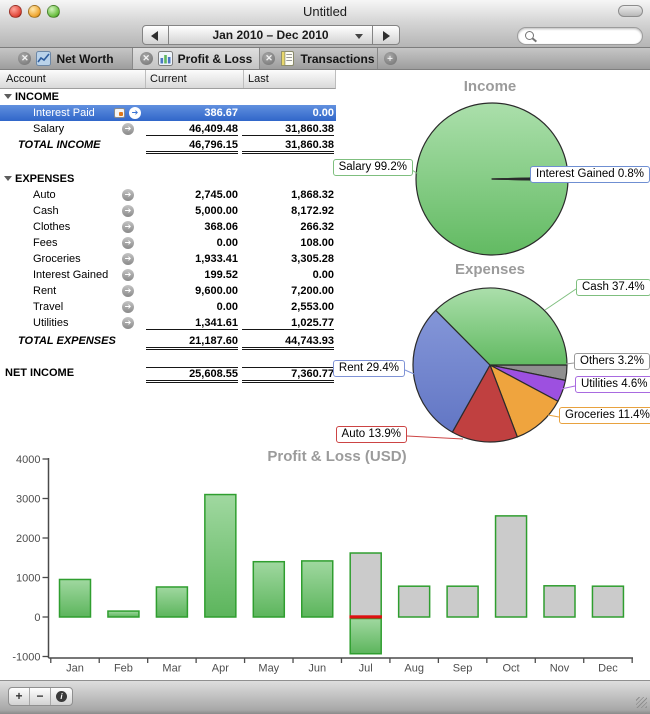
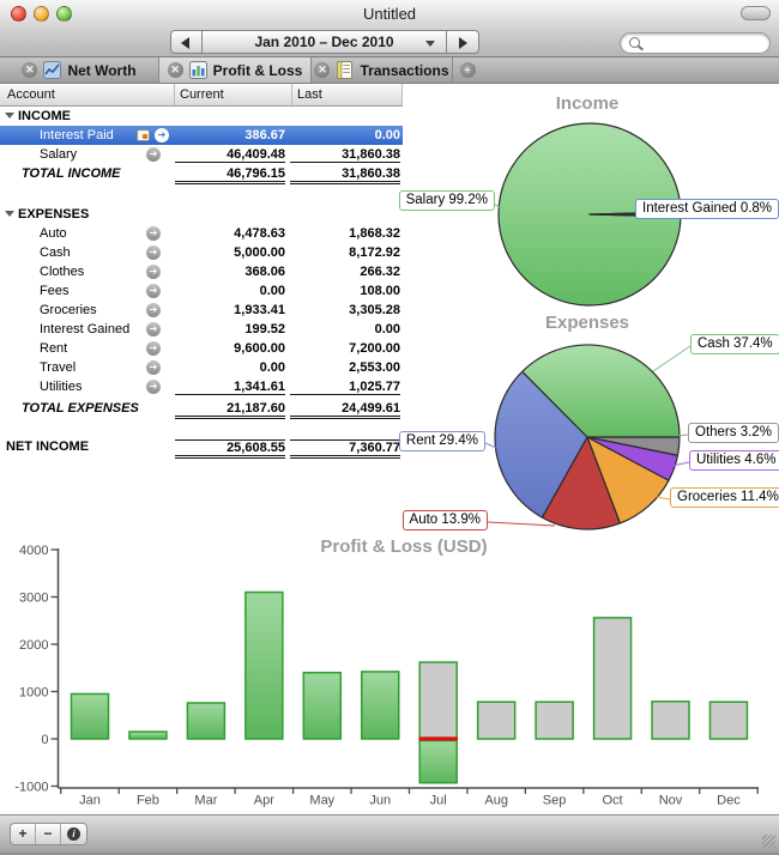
  Untitled
  Jan 2010 – Dec 2010
  ✕
  Net Worth
  ✕
  Profit & Loss
  ✕
  Transactions
  ＋
  Account
  Current
  Last
  INCOME
  Interest Paid
  ➔
  386.67
  0.00
  Salary
  ➔
  46,409.48
  31,860.38
  TOTAL INCOME
  46,796.15
  31,860.38
  EXPENSES
  Auto
  ➔
- 2,745.00
+ 4,478.63
  1,868.32
  Cash
  ➔
  5,000.00
  8,172.92
  Clothes
  ➔
  368.06
  266.32
  Fees
  ➔
  0.00
  108.00
  Groceries
  ➔
  1,933.41
  3,305.28
  Interest Gained
  ➔
  199.52
  0.00
  Rent
  ➔
  9,600.00
  7,200.00
  Travel
  ➔
  0.00
  2,553.00
  Utilities
  ➔
  1,341.61
  1,025.77
  TOTAL EXPENSES
  21,187.60
- 44,743.93
+ 24,499.61
  NET INCOME
  25,608.55
  7,360.77
  Jan
  Feb
  Mar
  Apr
  May
  Jun
  Jul
  Aug
  Sep
  Oct
  Nov
  Dec
  4000
  3000
  2000
  1000
  0
  -1000
  Income
  Salary 99.2%
  Interest Gained 0.8%
  Expenses
  Others 3.2%
  Utilities 4.6%
  Groceries 11.4%
  Auto 13.9%
  Rent 29.4%
  Cash 37.4%
  Profit & Loss (USD)
  +
  −
  i
